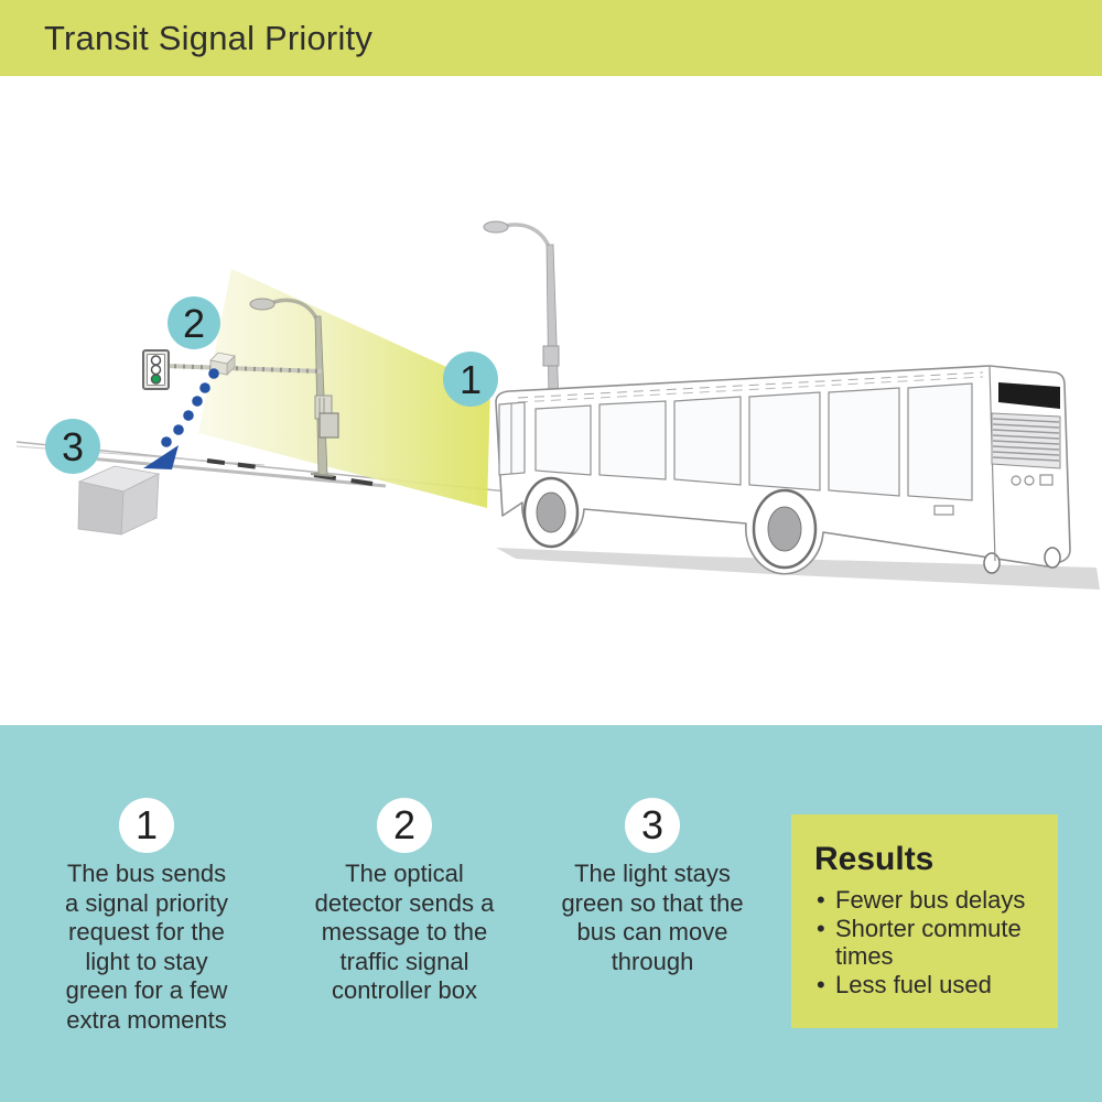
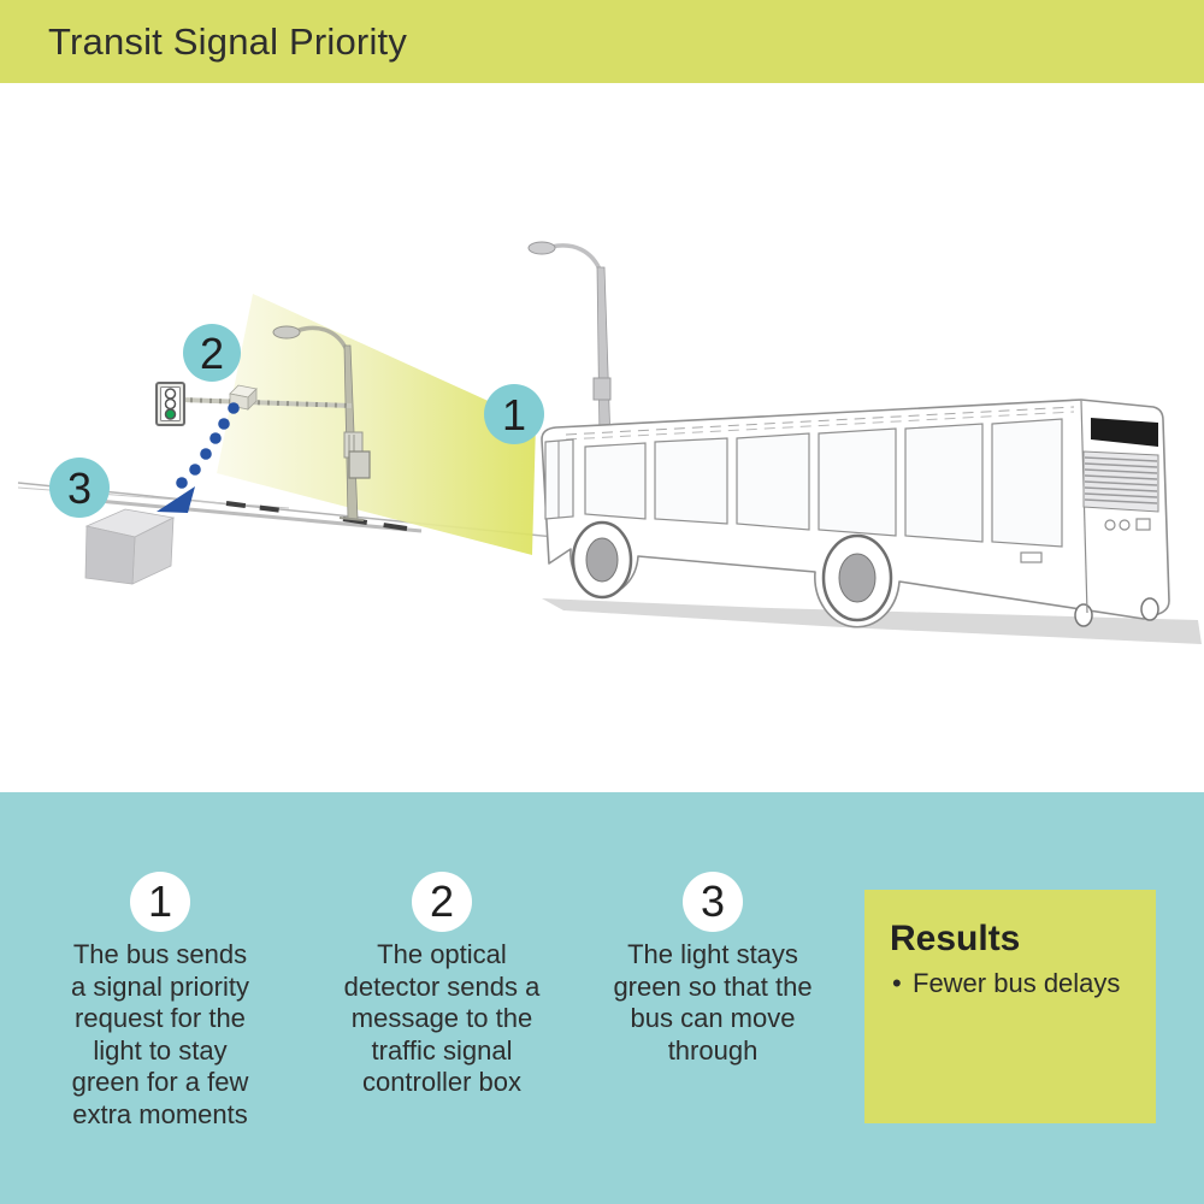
  Transit Signal Priority
  1
  2
  3
  1
  The bus sends
  a signal priority
  request for the
  light to stay
  green for a few
  extra moments
  2
  The optical
  detector sends a
  message to the
  traffic signal
  controller box
  3
  The light stays
  green so that the
  bus can move
  through
  Results
  Fewer bus delays
- Shorter commute
- times
- Less fuel used
